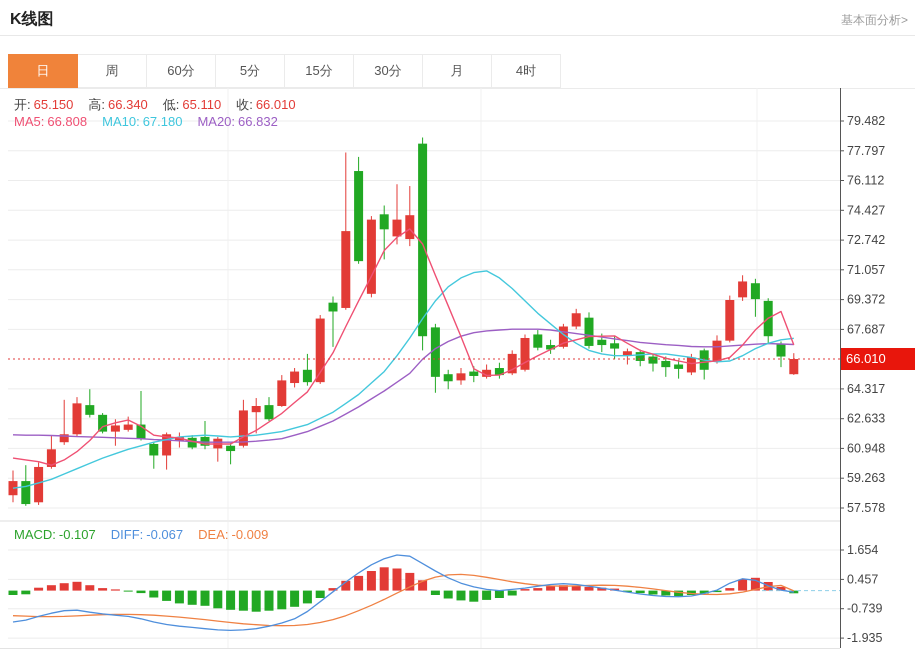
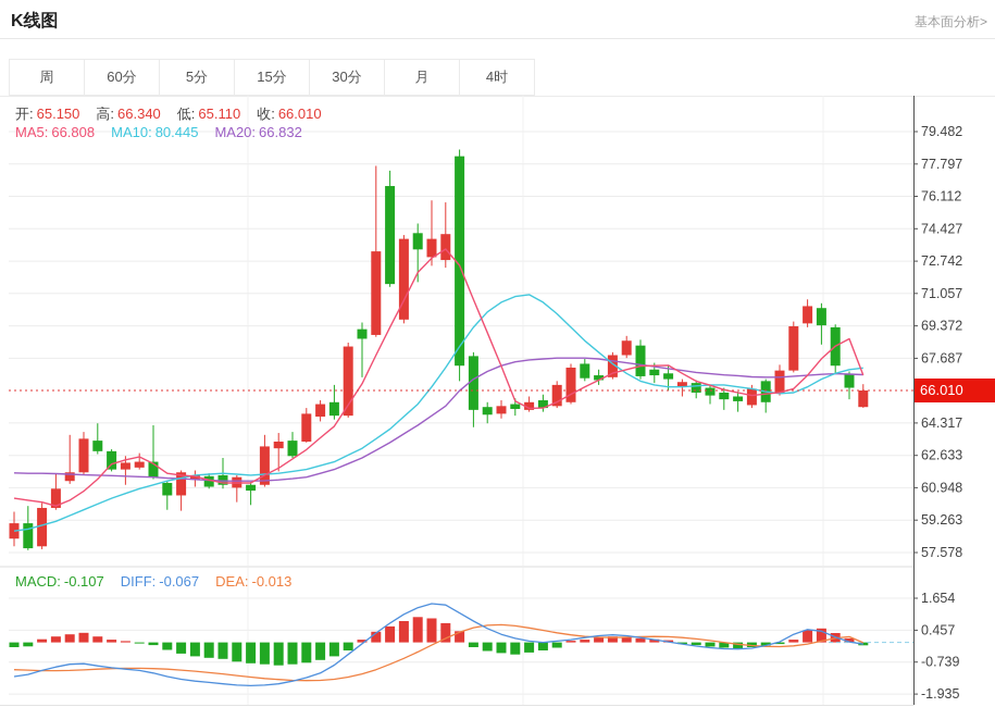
  K线图
  基本面分析>
- 日
  周
  60分
  5分
  15分
  30分
  月
  4时
  开: 65.150 高: 66.340 低: 65.110 收: 66.010
- MA5: 66.808 MA10: 67.180 MA20: 66.832
+ MA5: 66.808 MA10: 80.445 MA20: 66.832
- MACD: -0.107 DIFF: -0.067 DEA: -0.009
+ MACD: -0.107 DIFF: -0.067 DEA: -0.013
  66.010
  79.482
  77.797
  76.112
  74.427
  72.742
  71.057
  69.372
  67.687
  64.317
  62.633
  60.948
  59.263
  57.578
  1.654
  0.457
  -0.739
  -1.935
